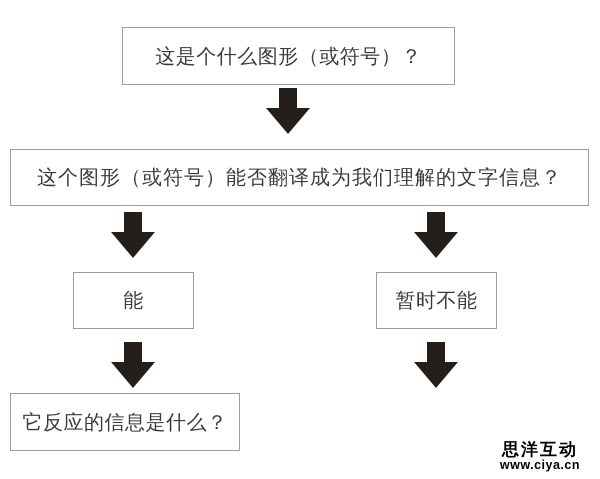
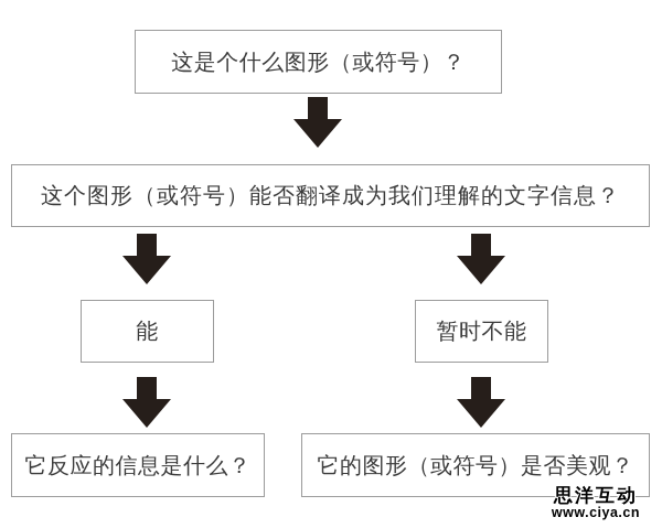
  这是个什么图形（或符号）？
  这个图形（或符号）能否翻译成为我们理解的文字信息？
  能
  暂时不能
  它反应的信息是什么？
+ 它的图形（或符号）是否美观？
  思洋互动
  www.ciya.cn
